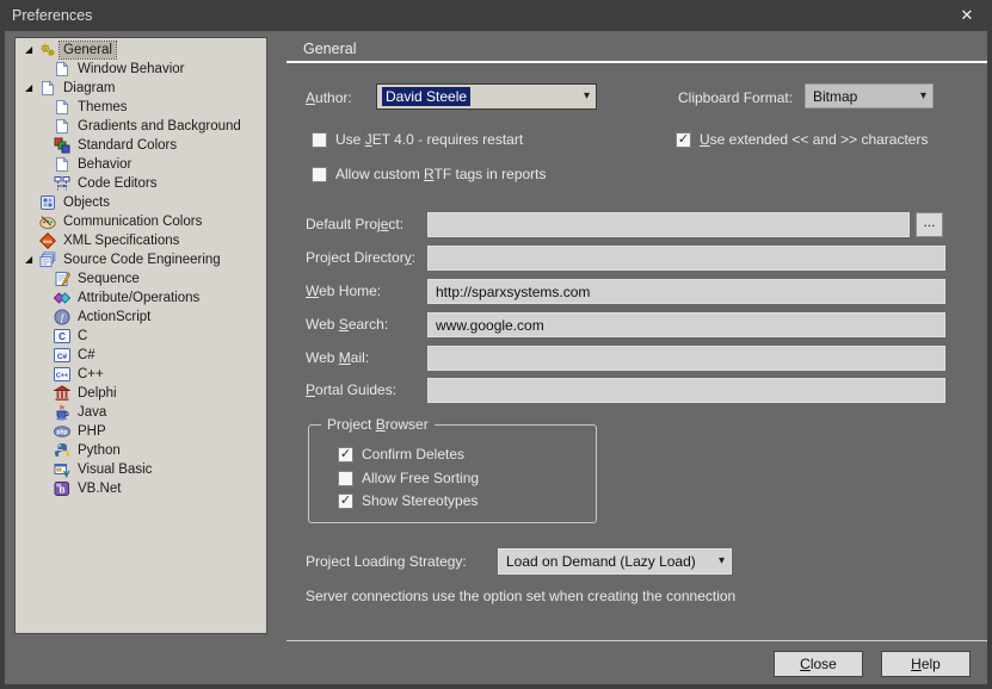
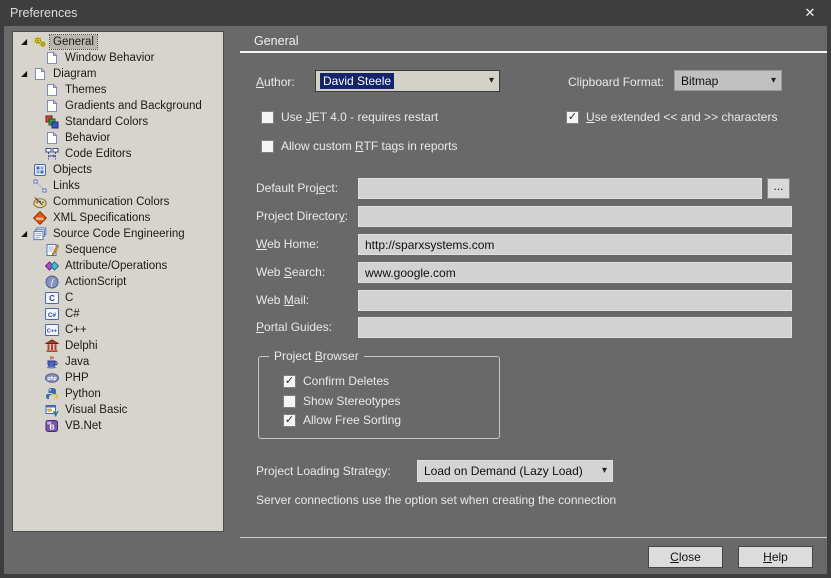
  Preferences
  ✕
  ◢
  General
  Window Behavior
  ◢
  Diagram
  Themes
  Gradients and Background
  Standard Colors
  Behavior
  Code Editors
  Objects
+ Links
  Communication Colors
  XML Specifications
  ◢
  Source Code Engineering
  Sequence
  Attribute/Operations
  f
  ActionScript
  C
  C
  C#
  C++
  Delphi
  Java
  PHP
  Python
  Visual Basic
  VB.Net
  General
  Author:
  David Steele
  ▾
  Clipboard Format:
  Bitmap
  ▾
  Use JET 4.0 - requires restart
  ✓
  Use extended << and >> characters
  Allow custom RTF tags in reports
  Default Project:
  Project Directory:
  Web Home:
  http://sparxsystems.com
  Web Search:
  www.google.com
  Web Mail:
  Portal Guides:
  ...
  Project Browser
  ✓
  Confirm Deletes
- Allow Free Sorting
+ Show Stereotypes
  ✓
- Show Stereotypes
+ Allow Free Sorting
  Project Loading Strategy:
  Load on Demand (Lazy Load)
  ▾
  Server connections use the option set when creating the connection
  Close
  Help
